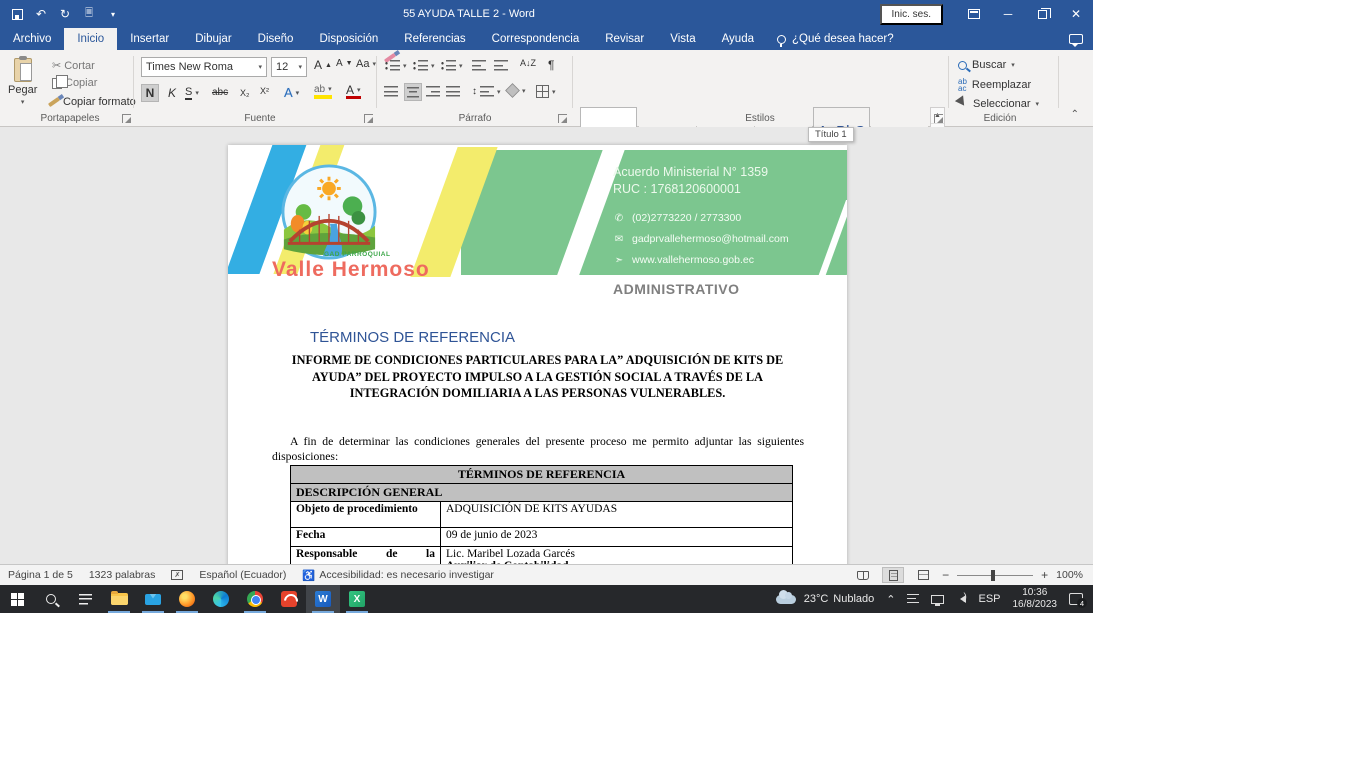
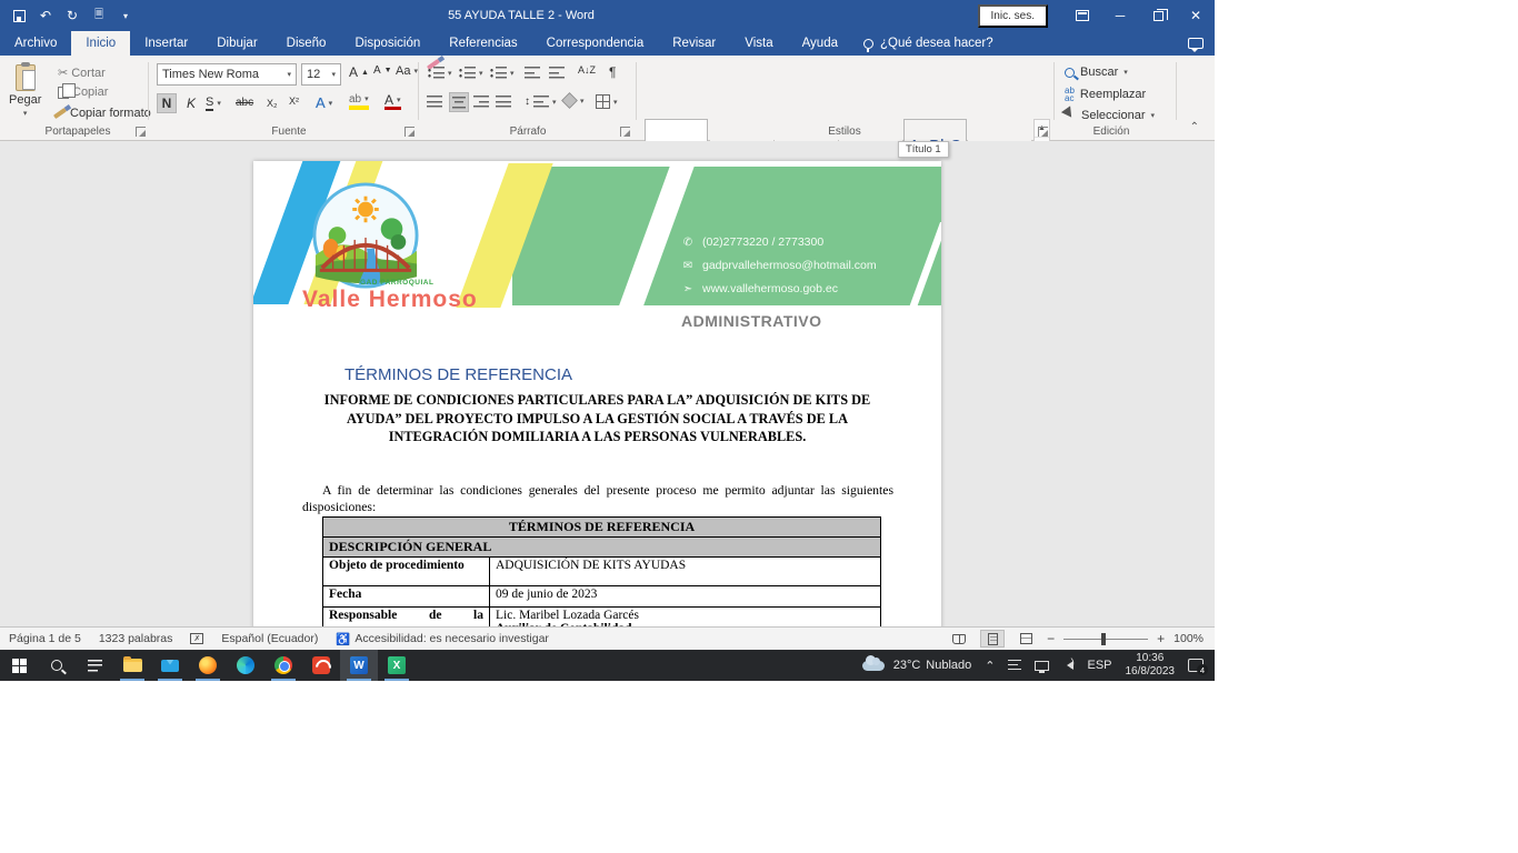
  ↶
  ↻
  🗏
  ▾
  55 AYUDA TALLE 2 - Word
  Inic. ses.
  ─
  ✕
  Archivo
  Inicio
  Insertar
  Dibujar
  Diseño
  Disposición
  Referencias
  Correspondencia
  Revisar
  Vista
  Ayuda
  ¿Qué desea hacer?
  Pegar
  ✂
  Cortar
  Copiar
  Copiar format
  Portapapeles
  Times New Roma
  12
  A
  A
  Aa
  N
  K
  S
  abc
  X₂
  X²
  A
  ab
  A
  Fuente
  A↓Z
  ¶
  ↕
  Párrafo
  Estilos
  Buscar
  ab
  ac
  Reemplazar
  Seleccionar
  Edición
  ⌃
  Título 1
- Acuerdo Ministerial N° 1359
- RUC : 1768120600001
  ✆
  (02)2773220 / 2773300
  ✉
  gadprvallehermoso@hotmail.com
  ➣
  www.vallehermoso.gob.ec
  Valle Hermoso
  ADMINISTRATIVO
  TÉRMINOS DE REFERENCIA
  INFORME DE CONDICIONES PARTICULARES PARA LA” ADQUISICIÓN DE KITS DE AYUDA” DEL PROYECTO IMPULSO A LA GESTIÓN SOCIAL A TRAVÉS DE LA INTEGRACIÓN DOMILIARIA A LAS PERSONAS VULNERABLES.
  A fin de determinar las condiciones generales del presente proceso me permito adjuntar las siguientes disposiciones:
  TÉRMINOS DE REFERENCIA
  DESCRIPCIÓN GENERAL
  Objeto de procedimiento	ADQUISICIÓN DE KITS AYUDAS
  Fecha	09 de junio de 2023
  Página 1 de 5
  1323 palabras
  Español (Ecuador)
  ♿
  Accesibilidad: es necesario investigar
  −
  +
  100%
  W
  X
  23°C
  Nublado
  ⌃
  ESP
  10:36
  16/8/2023
  4
